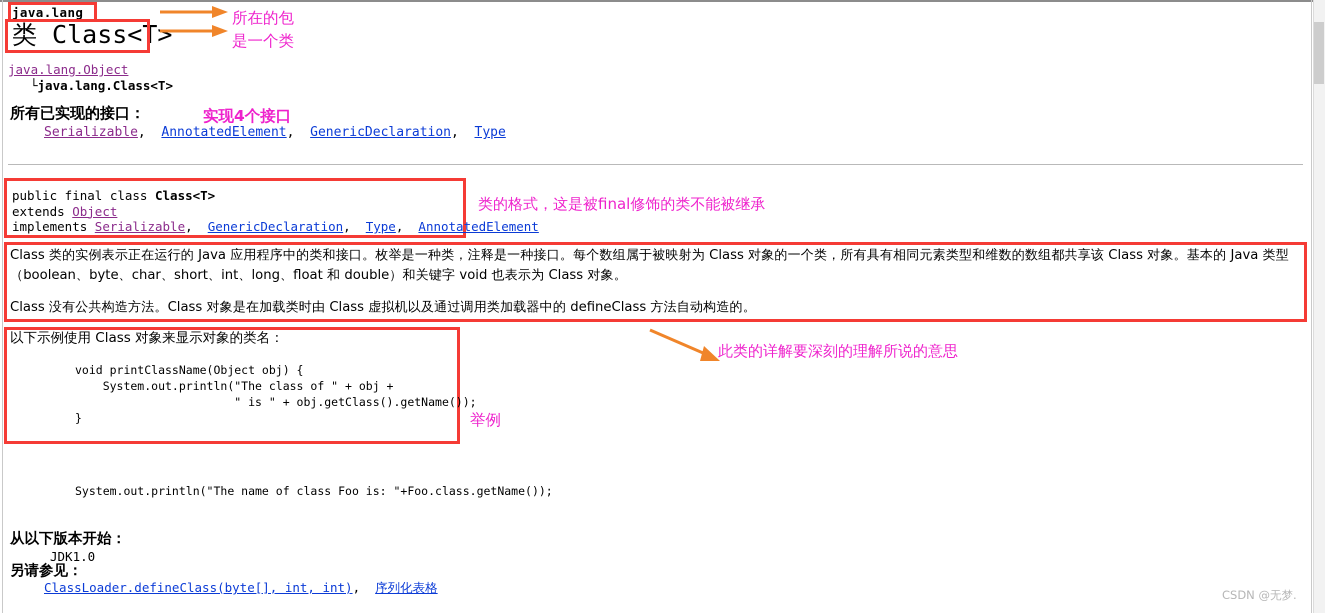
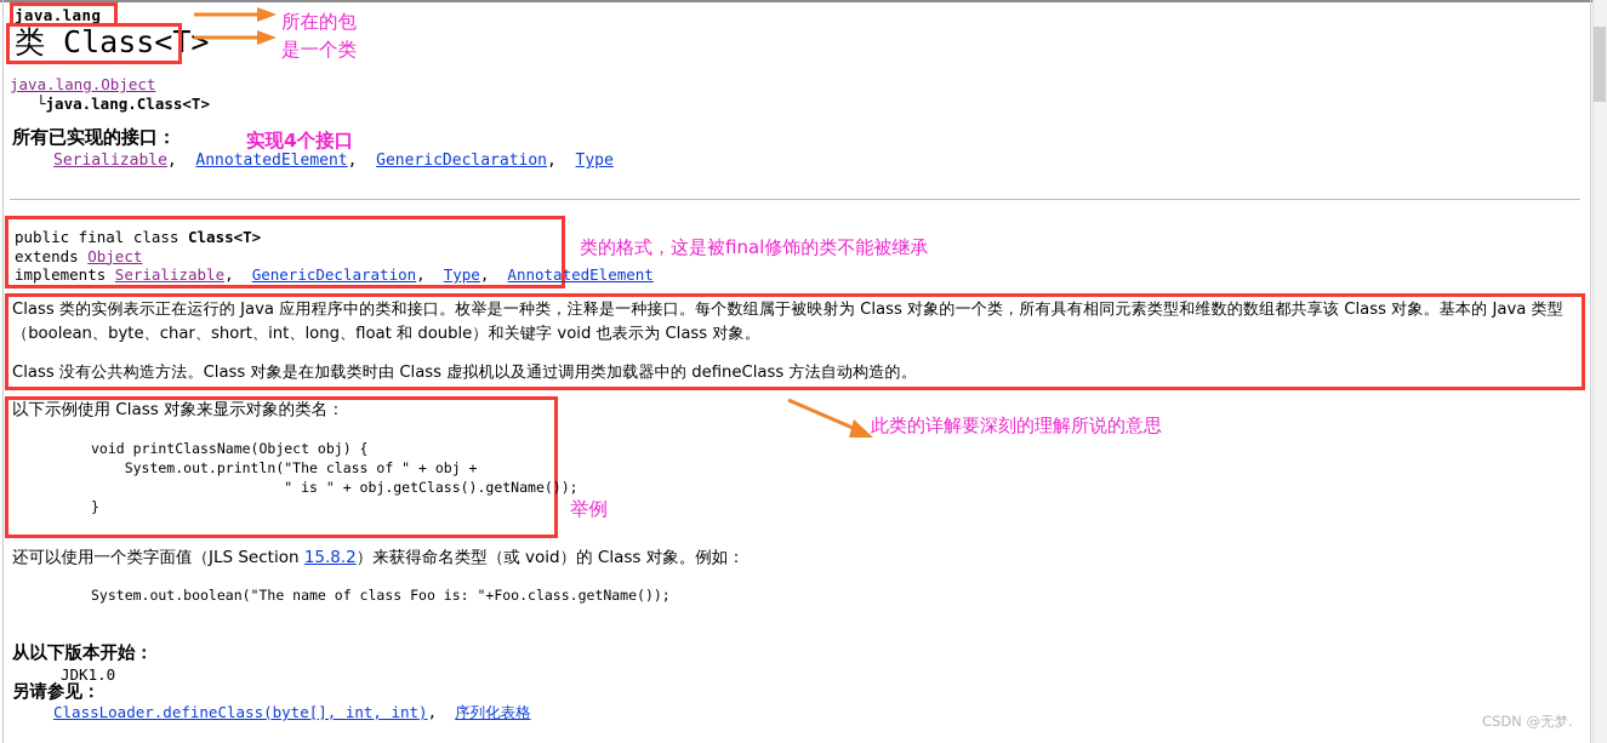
  java.lang
  类 Class<T>
  所在的包
  是一个类
  java.lang.Object
  └java.lang.Class<T>
  所有已实现的接口：
  实现4个接口
  Serializable, AnnotatedElement, GenericDeclaration, Type
  public final class Class<T>
  extends Object
  implements Serializable, GenericDeclaration, Type, AnnotatedElement
  类的格式，这是被final修饰的类不能被继承
  Class 类的实例表示正在运行的 Java 应用程序中的类和接口。枚举是一种类，注释是一种接口。每个数组属于被映射为 Class 对象的一个类，所有具有相同元素类型和维数的数组都共享该 Class 对象。基本的 Java 类型（boolean、byte、char、short、int、long、float 和 double）和关键字 void 也表示为 Class 对象。
  Class 没有公共构造方法。Class 对象是在加载类时由 Class 虚拟机以及通过调用类加载器中的 defineClass 方法自动构造的。
  以下示例使用 Class 对象来显示对象的类名：
  void printClassName(Object obj) {
  System.out.println("The class of " + obj +
  " is " + obj.getClass().getName());
  }
  此类的详解要深刻的理解所说的意思
  举例
+ 还可以使用一个类字面值（JLS Section 15.8.2）来获得命名类型（或 void）的 Class 对象。例如：
- System.out.println("The name of class Foo is: "+Foo.class.getName());
+ System.out.boolean("The name of class Foo is: "+Foo.class.getName());
  从以下版本开始：
  JDK1.0
  另请参见：
  ClassLoader.defineClass(byte[], int, int), 序列化表格
  CSDN @无梦.
